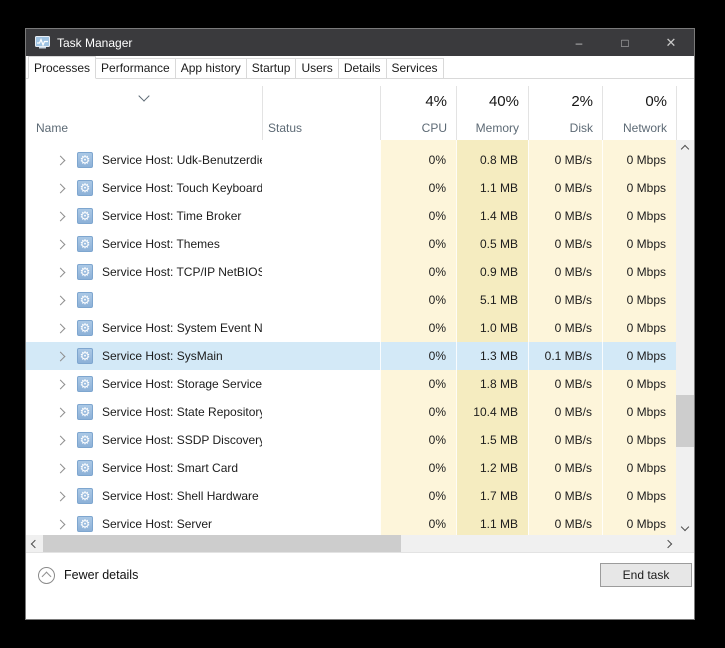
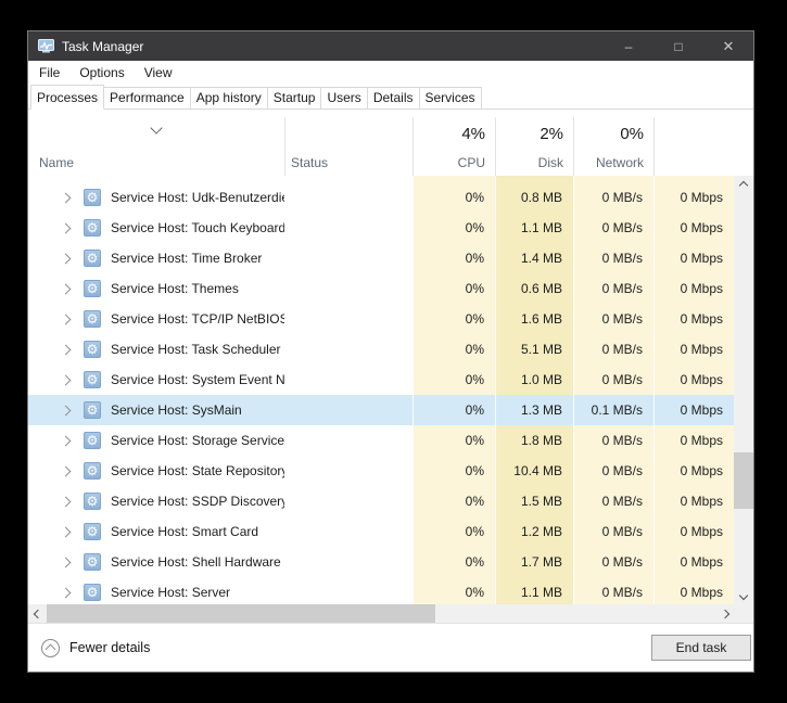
  Task Manager
  –
  □
  ✕
+ File
+ Options
+ View
  Processes
  Performance
  App history
  Startup
  Users
  Details
  Services
  Name
  Status
  4%
  CPU
- 40%
- Memory
  2%
  Disk
  0%
  Network
  ⚙
  Service Host: Udk-Benutzerdi
  0%
  0.8 MB
  0 MB/s
  0 Mbps
  ⚙
  Service Host: Touch Keyboard
  0%
  1.1 MB
  0 MB/s
  0 Mbps
  ⚙
  Service Host: Time Broker
  0%
  1.4 MB
  0 MB/s
  0 Mbps
  ⚙
  Service Host: Themes
  0%
- 0.5 MB
+ 0.6 MB
  0 MB/s
  0 Mbps
  ⚙
  Service Host: TCP/IP NetBIOS
  0%
- 0.9 MB
+ 1.6 MB
  0 MB/s
  0 Mbps
  ⚙
+ Service Host: Task Scheduler
  0%
  5.1 MB
  0 MB/s
  0 Mbps
  ⚙
  Service Host: System Event N
  0%
  1.0 MB
  0 MB/s
  0 Mbps
  ⚙
  Service Host: SysMain
  0%
  1.3 MB
  0.1 MB/s
  0 Mbps
  ⚙
  Service Host: Storage Service
  0%
  1.8 MB
  0 MB/s
  0 Mbps
  ⚙
  Service Host: State Repositor
  0%
  10.4 MB
  0 MB/s
  0 Mbps
  ⚙
  Service Host: SSDP Discover
  0%
  1.5 MB
  0 MB/s
  0 Mbps
  ⚙
  Service Host: Smart Card
  0%
  1.2 MB
  0 MB/s
  0 Mbps
  ⚙
  Service Host: Shell Hardware
  0%
  1.7 MB
  0 MB/s
  0 Mbps
  ⚙
  Service Host: Server
  0%
  1.1 MB
  0 MB/s
  0 Mbps
  Fewer details
  End task
